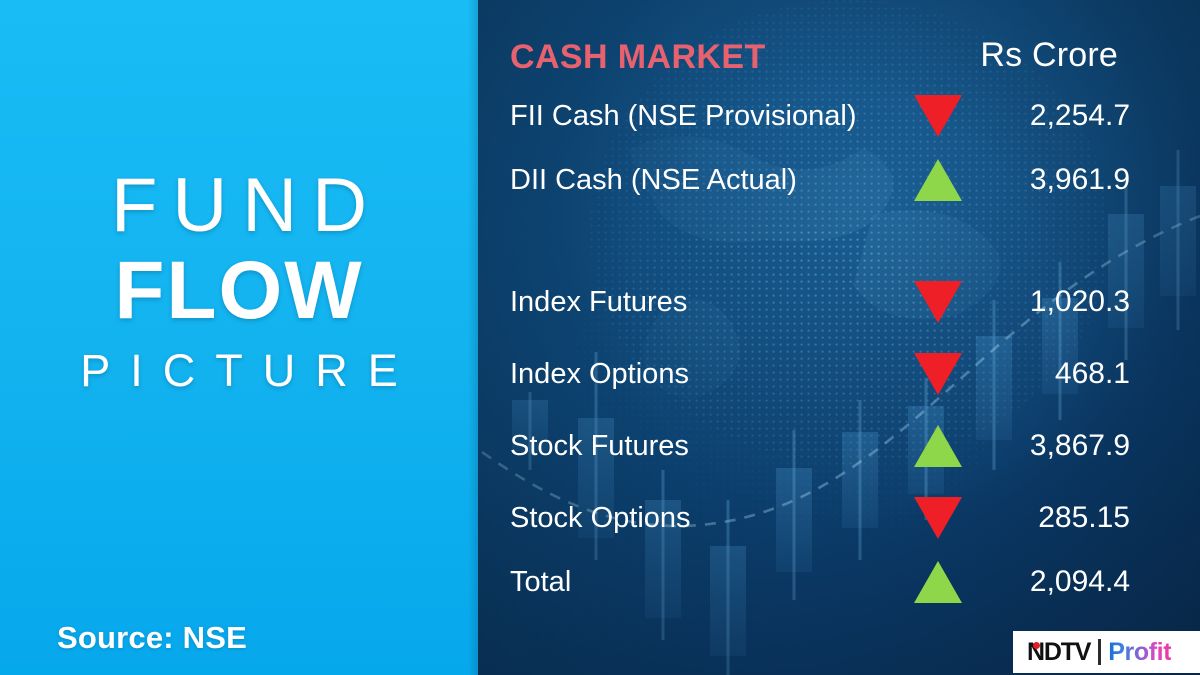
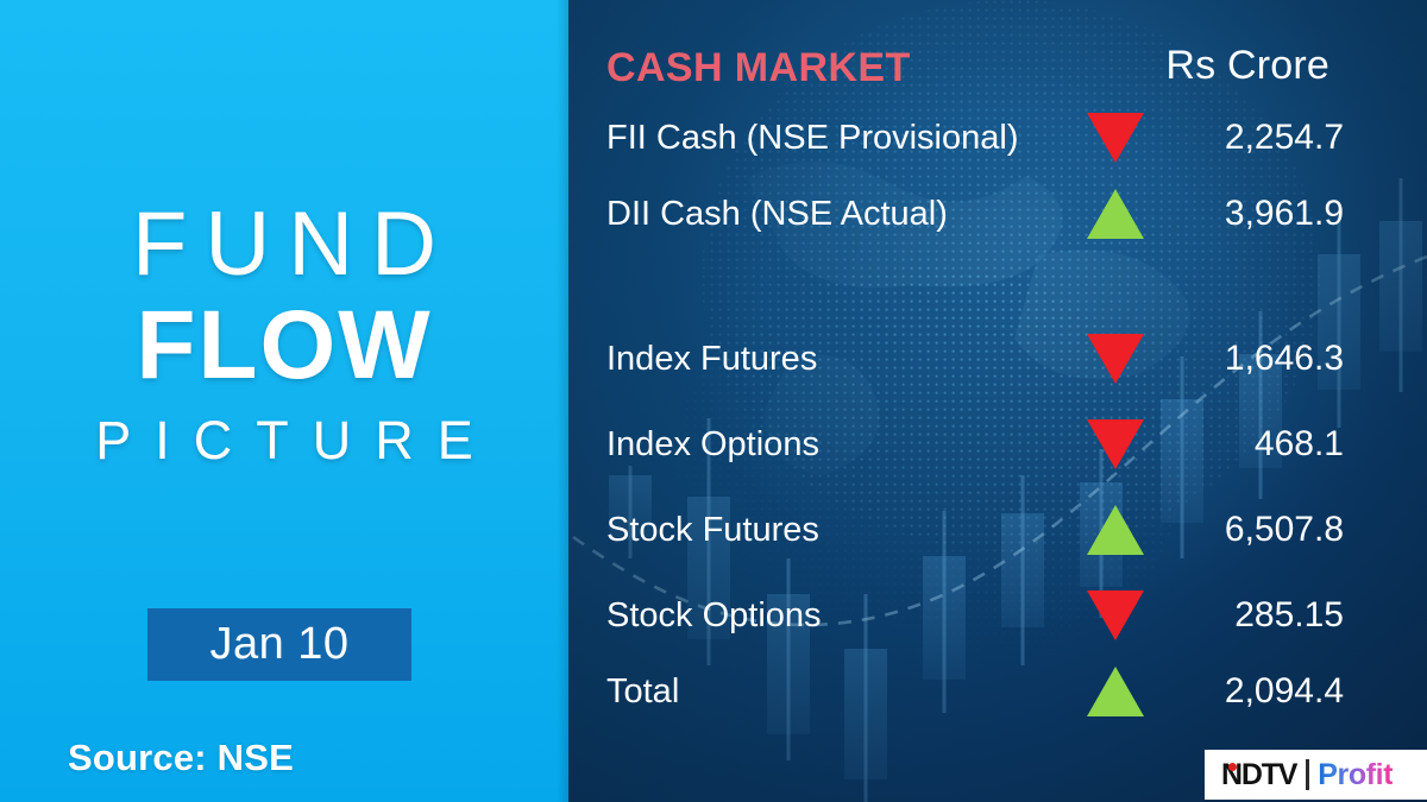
  FUND
  FLOW
  PICTURE
+ Jan 10
  Source: NSE
  CASH MARKET
  Rs Crore
  FII Cash (NSE Provisional)
  2,254.7
  DII Cash (NSE Actual)
  3,961.9
  Index Futures
- 1,020.3
+ 1,646.3
  Index Options
  468.1
  Stock Futures
- 3,867.9
+ 6,507.8
  Stock Options
  285.15
  Total
  2,094.4
  NDTV
  Profit
